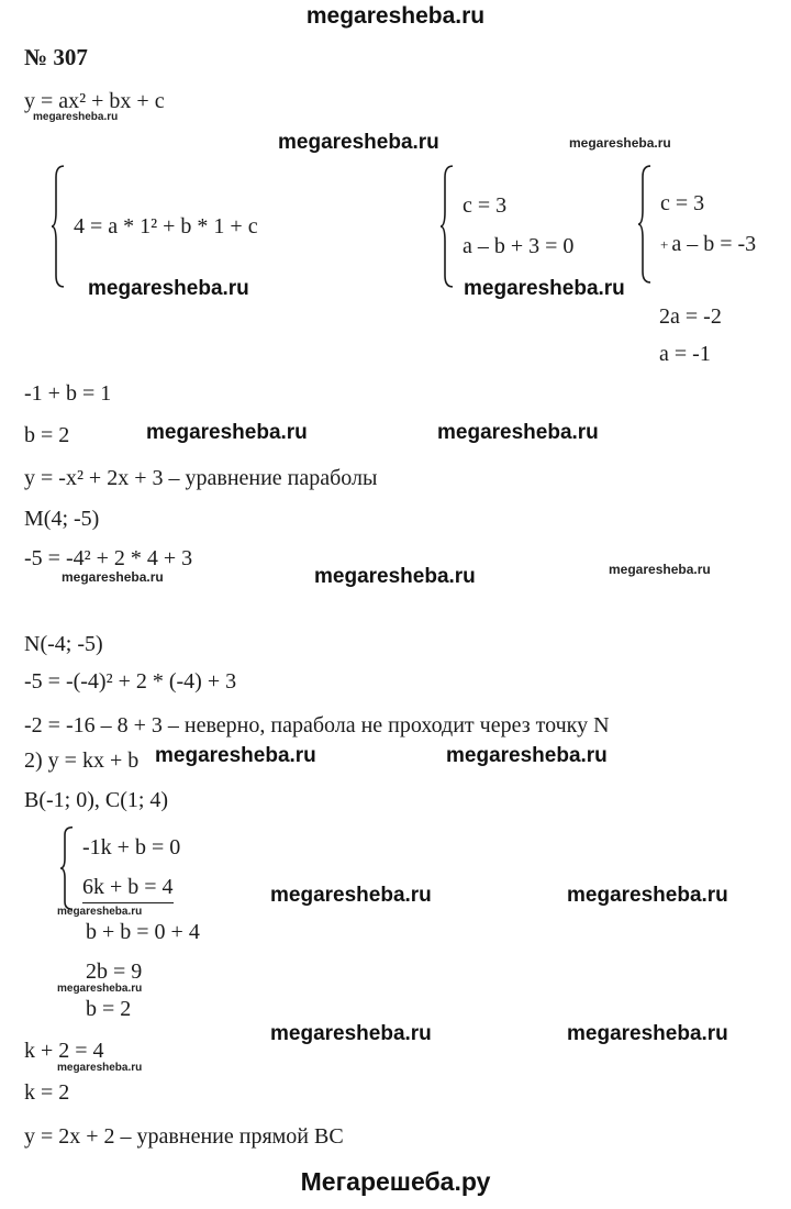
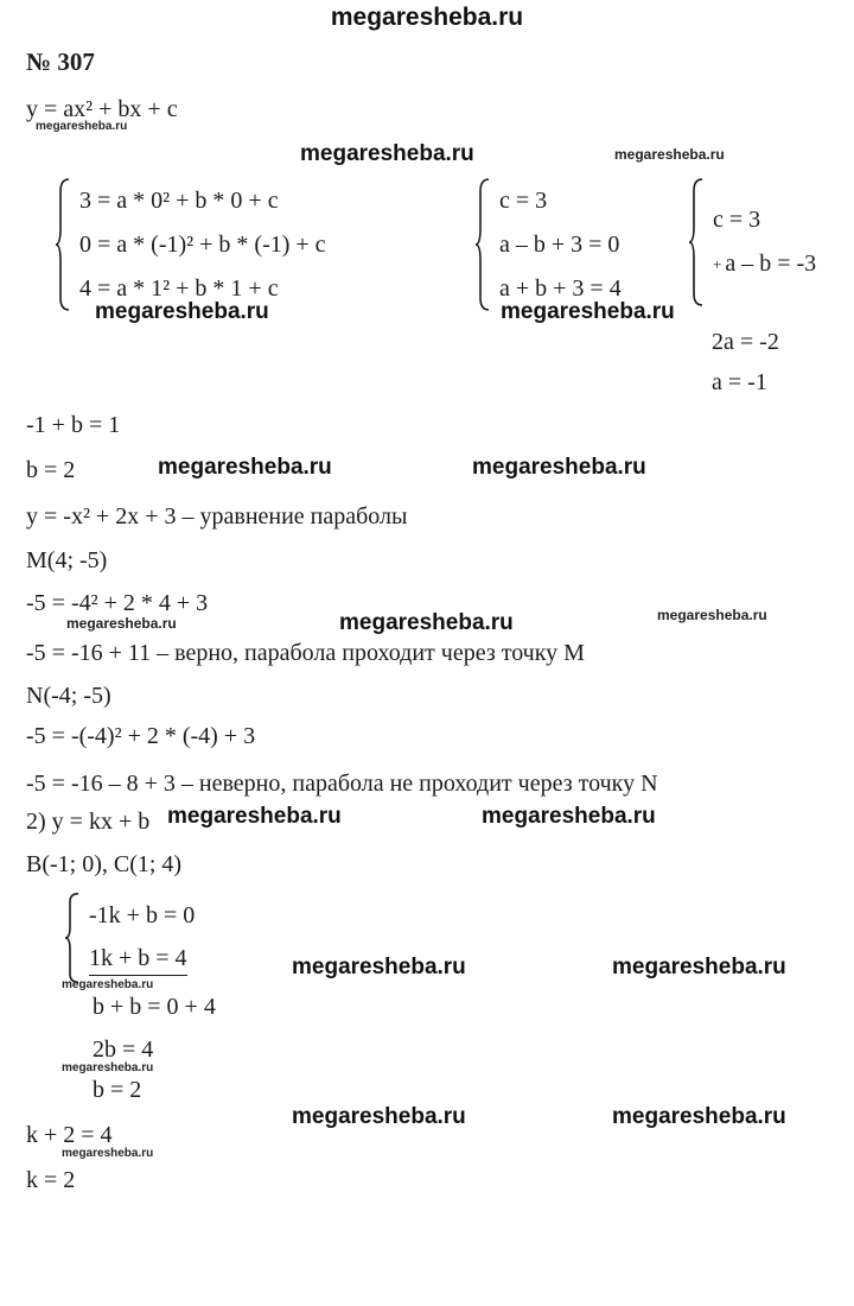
  megaresheba.ru
  № 307
  y = ax² + bx + c
  megaresheba.ru
  megaresheba.ru
  megaresheba.ru
+ 3 = a * 0² + b * 0 + c
+ 0 = a * (-1)² + b * (-1) + c
  4 = a * 1² + b * 1 + c
  megaresheba.ru
  c = 3
  a – b + 3 = 0
+ a + b + 3 = 4
  megaresheba.ru
  c = 3
  +
  a – b = -3
  2a = -2
  a = -1
  -1 + b = 1
  b = 2
  megaresheba.ru
  megaresheba.ru
  y = -x² + 2x + 3 – уравнение параболы
  M(4; -5)
  -5 = -4² + 2 * 4 + 3
  megaresheba.ru
  megaresheba.ru
  megaresheba.ru
+ -5 = -16 + 11 – верно, парабола проходит через точку M
  N(-4; -5)
  -5 = -(-4)² + 2 * (-4) + 3
- -2 = -16 – 8 + 3 – неверно, парабола не проходит через точку N
+ -5 = -16 – 8 + 3 – неверно, парабола не проходит через точку N
  2) y = kx + b
  megaresheba.ru
  megaresheba.ru
  B(-1; 0), C(1; 4)
  -1k + b = 0
- 6k + b = 4
+ 1k + b = 4
  megaresheba.ru
  megaresheba.ru
  megaresheba.ru
  b + b = 0 + 4
- 2b = 9
+ 2b = 4
  megaresheba.ru
  b = 2
  megaresheba.ru
  megaresheba.ru
  k + 2 = 4
  megaresheba.ru
  k = 2
- y = 2x + 2 – уравнение прямой BC
- Мегарешеба.ру
